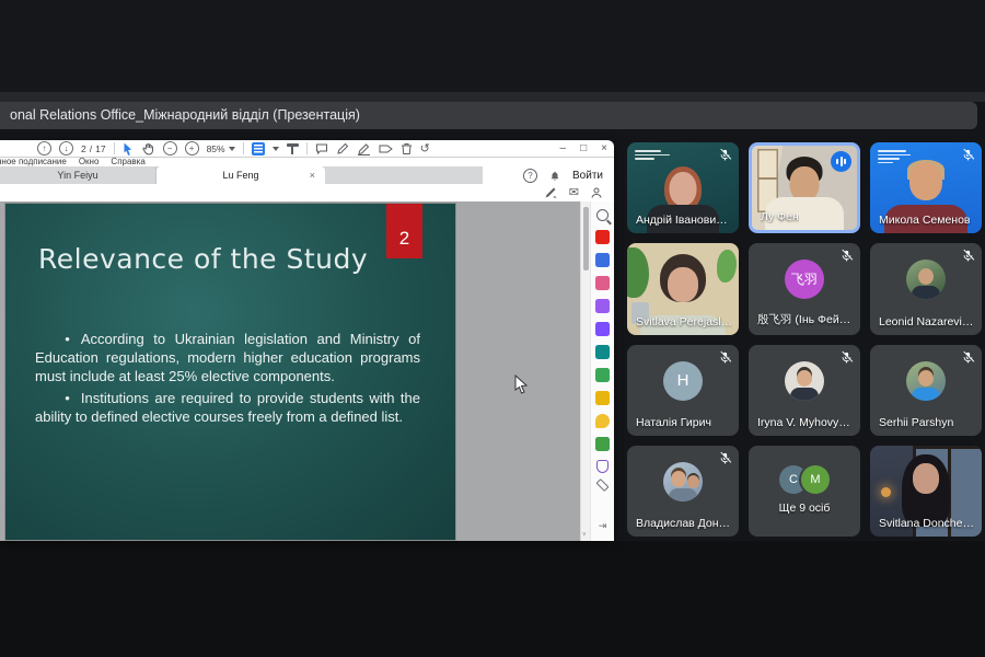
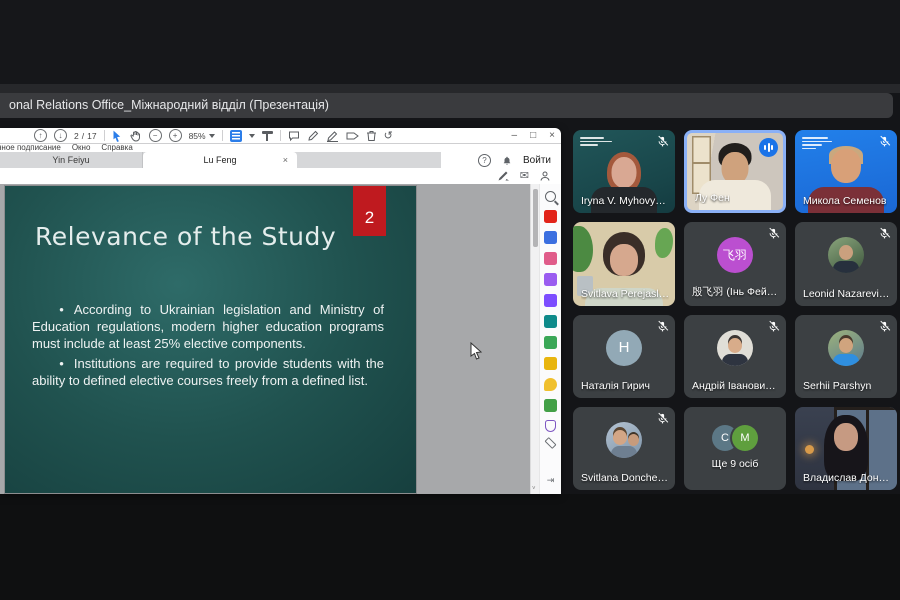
  onal Relations Office_Міжнародний відділ (Презентація)
  –
  □
  ×
  ное подписание
  Окно
  Справка
  Yin Feiyu
  Lu Feng
  ×
  ?
  Войти
  ↑
  ↓
  2
  /
  17
  −
  +
  85%
  ↺
  ✉
  2
  Relevance of the Study
  • According to Ukrainian legislation and Ministry of Education regulations, modern higher education programs must include at least 25% elective components.
  • Institutions are required to provide students with the ability to defined elective courses freely from a defined list.
  ⇥
- Андрій Іванови…
+ Iryna V. Myhovy…
  Лу Фен
  Микола Семенов
  Svitlava Perejasl…
  飞羽
  殷飞羽 (Інь Фей…
  Leonid Nazarevi…
  Н
  Наталія Гирич
- Iryna V. Myhovy…
+ Андрій Іванови…
  Serhii Parshyn
- Владислав Дон…
+ Svitlana Donche…
  C
  M
  Ще 9 осіб
- Svitlana Donche…
+ Владислав Дон…
